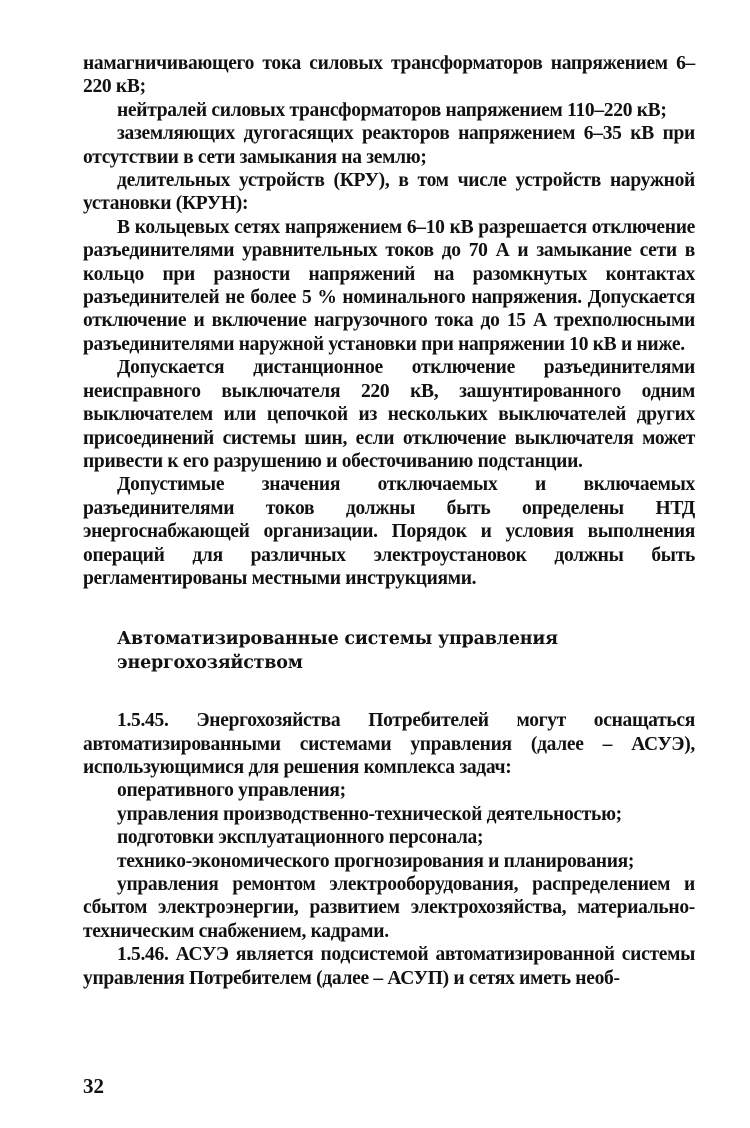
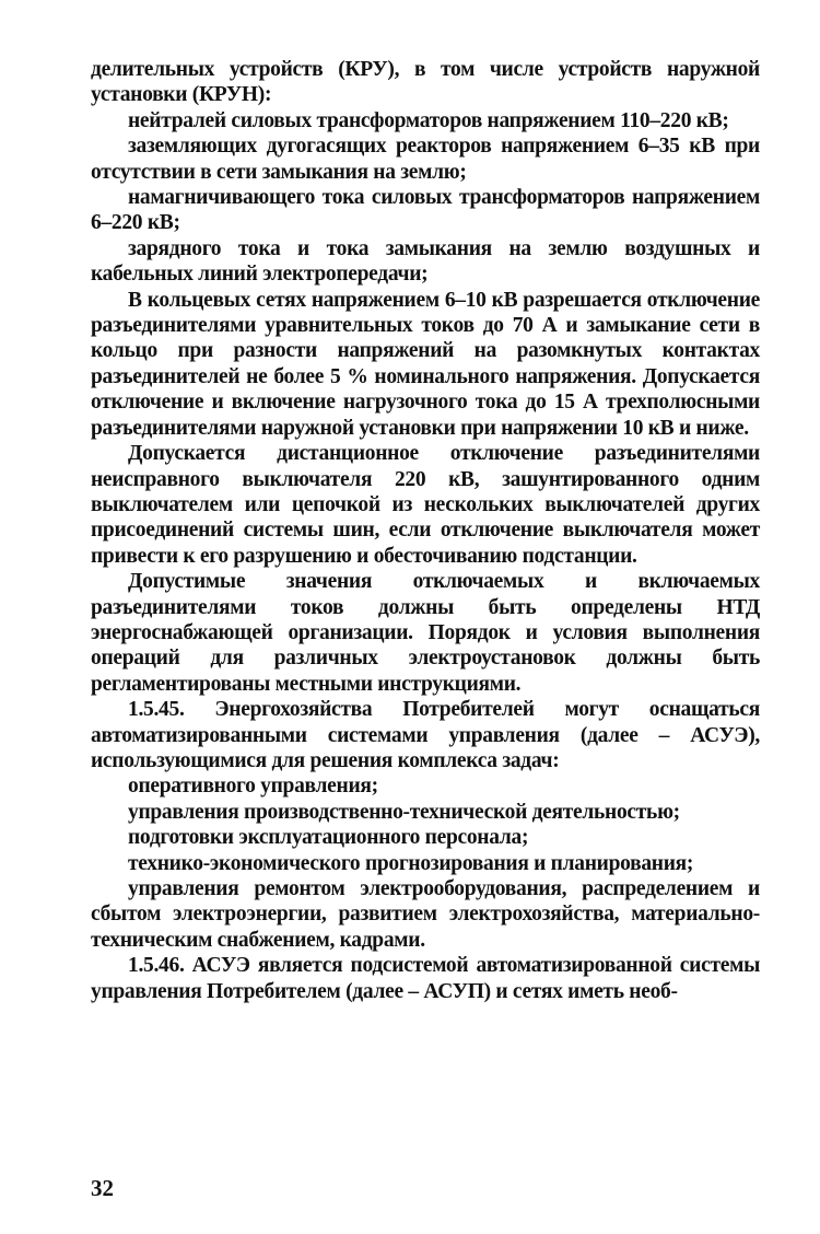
- намагничивающего тока силовых трансформаторов напряжением 6–220 кВ;
+ делительных устройств (КРУ), в том числе устройств наружной установки (КРУН):
  нейтралей силовых трансформаторов напряжением 110–220 кВ;
  заземляющих дугогасящих реакторов напряжением 6–35 кВ при отсутствии в сети замыкания на землю;
- делительных устройств (КРУ), в том числе устройств наружной установки (КРУН):
+ намагничивающего тока силовых трансформаторов напряжением 6–220 кВ;
+ зарядного тока и тока замыкания на землю воздушных и кабельных линий электропередачи;
  В кольцевых сетях напряжением 6–10 кВ разрешается отключение разъединителями уравнительных токов до 70 А и замыкание сети в кольцо при разности напряжений на разомкнутых контактах разъединителей не более 5 % номинального напряжения. Допускается отключение и включение нагрузочного тока до 15 А трехполюсными разъединителями наружной установки при напряжении 10 кВ и ниже.
  Допускается дистанционное отключение разъединителями неисправного выключателя 220 кВ, зашунтированного одним выключателем или цепочкой из нескольких выключателей других присоединений системы шин, если отключение выключателя может привести к его разрушению и обесточиванию подстанции.
  Допустимые значения отключаемых и включаемых разъединителями токов должны быть определены НТД энергоснабжающей организации. Порядок и условия выполнения операций для различных электроустановок должны быть регламентированы местными инструкциями.
- Автоматизированные системы управления
- энергохозяйством
  1.5.45. Энергохозяйства Потребителей могут оснащаться автоматизированными системами управления (далее – АСУЭ), использующимися для решения комплекса задач:
  оперативного управления;
  управления производственно-технической деятельностью;
  подготовки эксплуатационного персонала;
  технико-экономического прогнозирования и планирования;
  управления ремонтом электрооборудования, распределением и сбытом электроэнергии, развитием электрохозяйства, материально-техническим снабжением, кадрами.
  1.5.46. АСУЭ является подсистемой автоматизированной системы управления Потребителем (далее – АСУП) и сетях иметь необ-
  32
